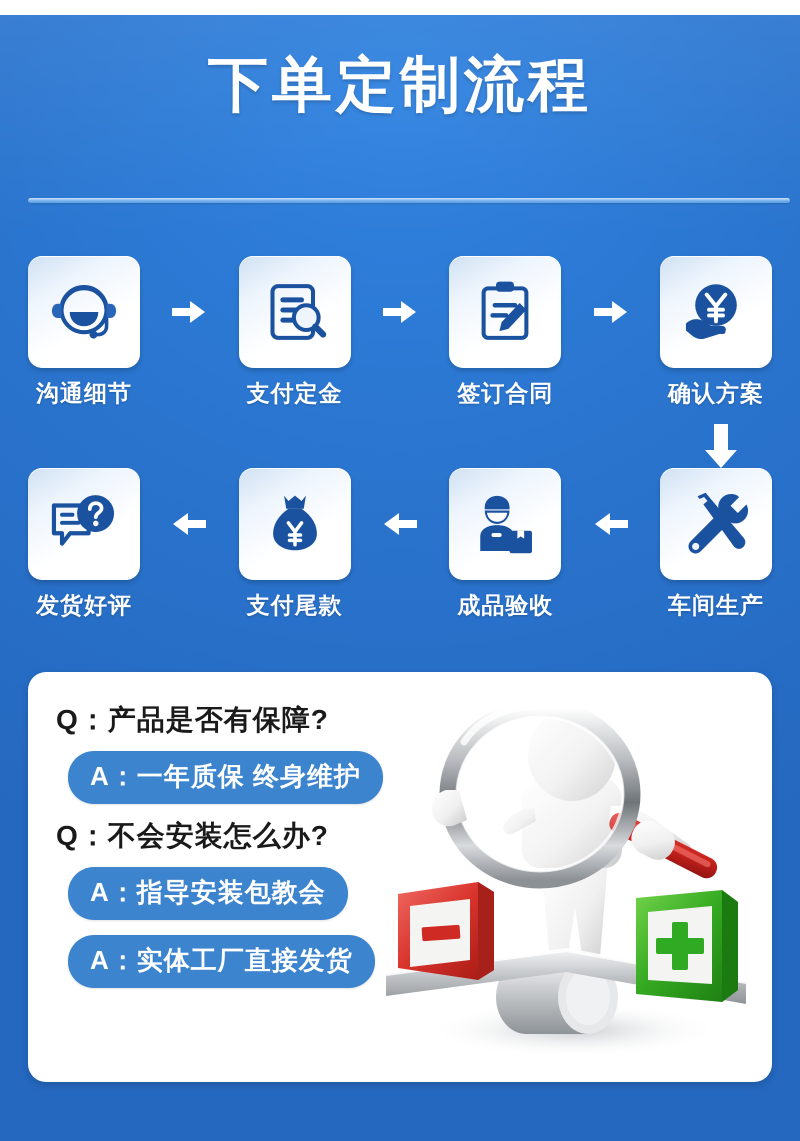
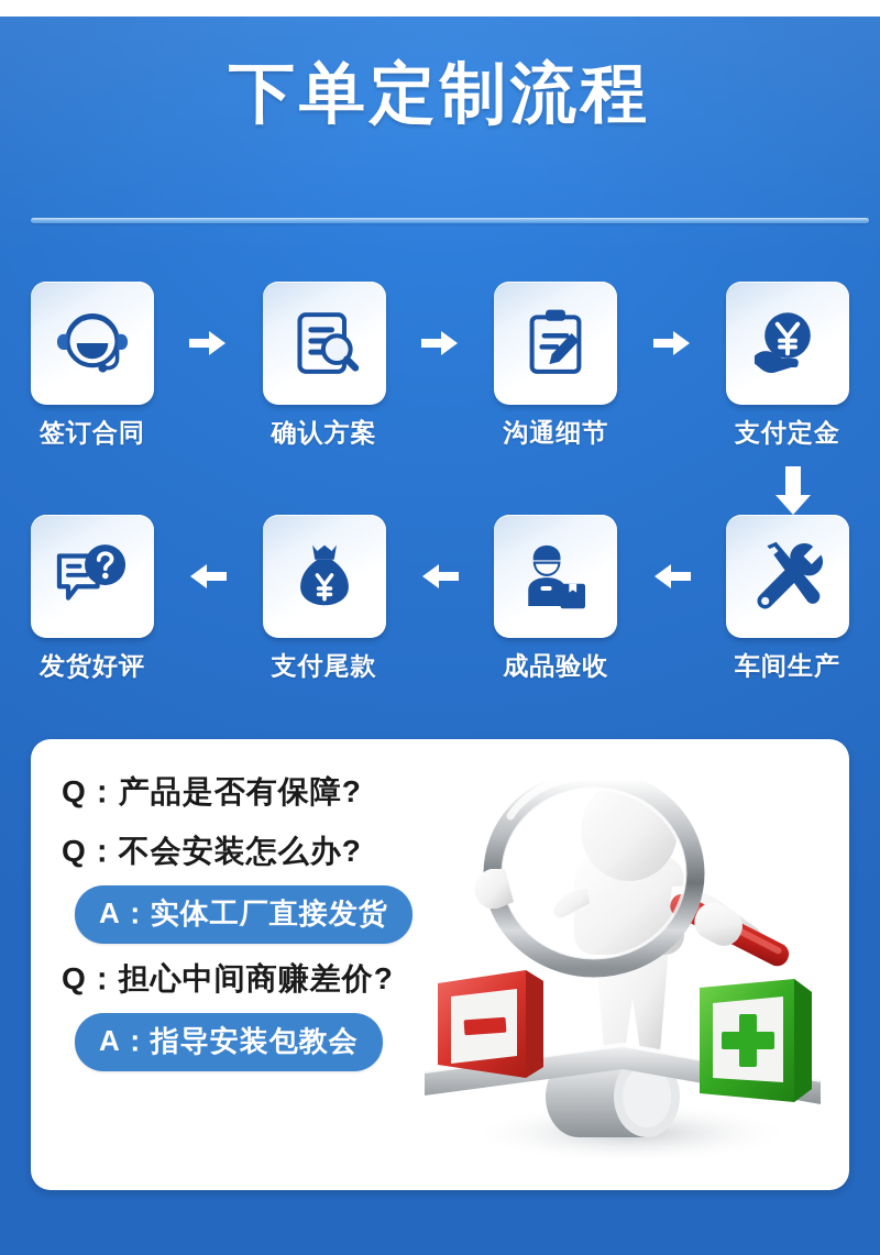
  下单定制流程
- 沟通细节
+ 签订合同
- 支付定金
+ 确认方案
- 签订合同
+ 沟通细节
- 确认方案
+ 支付定金
  发货好评
  支付尾款
  成品验收
  车间生产
  Q：产品是否有保障?
- A：一年质保 终身维护
  Q：不会安装怎么办?
- A：指导安装包教会
+ A：实体工厂直接发货
+ Q：担心中间商赚差价?
- A：实体工厂直接发货
+ A：指导安装包教会
